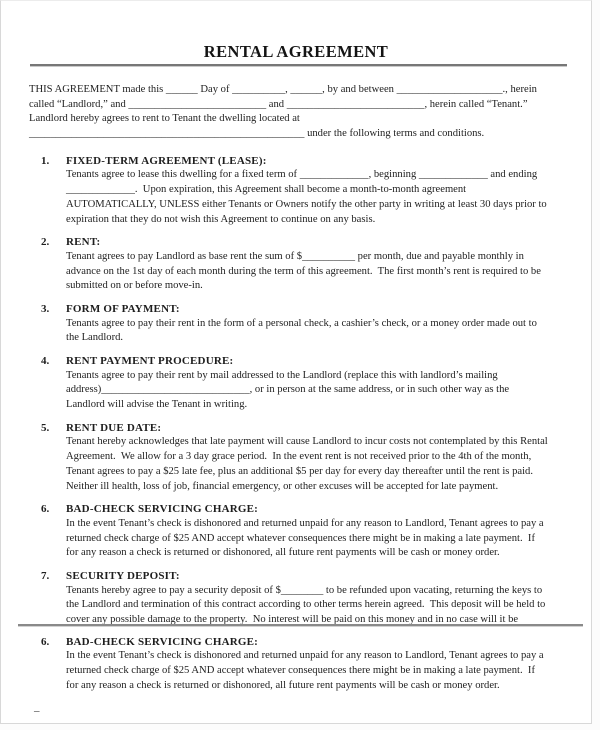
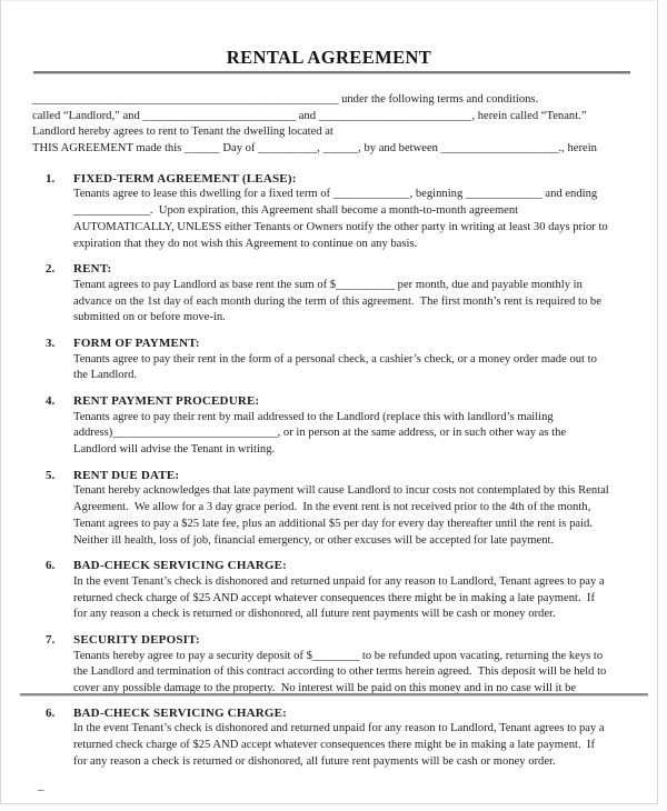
  RENTAL AGREEMENT
- THIS AGREEMENT made this ______ Day of __________, ______, by and between ____________________., herein
+ ____________________________________________________ under the following terms and conditions.
  called “Landlord,” and __________________________ and __________________________, herein called “Tenant.”
  Landlord hereby agrees to rent to Tenant the dwelling located at
- ____________________________________________________ under the following terms and conditions.
+ THIS AGREEMENT made this ______ Day of __________, ______, by and between ____________________., herein
  1.
  FIXED-TERM AGREEMENT (LEASE):
  Tenants agree to lease this dwelling for a fixed term of _____________, beginning _____________ and ending
  _____________. Upon expiration, this Agreement shall become a month-to-month agreement
  AUTOMATICALLY, UNLESS either Tenants or Owners notify the other party in writing at least 30 days prior to
  expiration that they do not wish this Agreement to continue on any basis.
  2.
  RENT:
  Tenant agrees to pay Landlord as base rent the sum of $__________ per month, due and payable monthly in
  advance on the 1st day of each month during the term of this agreement. The first month’s rent is required to be
  submitted on or before move-in.
  3.
  FORM OF PAYMENT:
  Tenants agree to pay their rent in the form of a personal check, a cashier’s check, or a money order made out to
  the Landlord.
  4.
  RENT PAYMENT PROCEDURE:
  Tenants agree to pay their rent by mail addressed to the Landlord (replace this with landlord’s mailing
  address)____________________________, or in person at the same address, or in such other way as the
  Landlord will advise the Tenant in writing.
  5.
  RENT DUE DATE:
  Tenant hereby acknowledges that late payment will cause Landlord to incur costs not contemplated by this Rental
  Agreement. We allow for a 3 day grace period. In the event rent is not received prior to the 4th of the month,
  Tenant agrees to pay a $25 late fee, plus an additional $5 per day for every day thereafter until the rent is paid.
  Neither ill health, loss of job, financial emergency, or other excuses will be accepted for late payment.
  6.
  BAD-CHECK SERVICING CHARGE:
  In the event Tenant’s check is dishonored and returned unpaid for any reason to Landlord, Tenant agrees to pay a
  returned check charge of $25 AND accept whatever consequences there might be in making a late payment. If
  for any reason a check is returned or dishonored, all future rent payments will be cash or money order.
  7.
  SECURITY DEPOSIT:
  Tenants hereby agree to pay a security deposit of $________ to be refunded upon vacating, returning the keys to
  the Landlord and termination of this contract according to other terms herein agreed. This deposit will be held to
  cover any possible damage to the property. No interest will be paid on this money and in no case will it be
  6.
  BAD-CHECK SERVICING CHARGE:
  In the event Tenant’s check is dishonored and returned unpaid for any reason to Landlord, Tenant agrees to pay a
  returned check charge of $25 AND accept whatever consequences there might be in making a late payment. If
  for any reason a check is returned or dishonored, all future rent payments will be cash or money order.
  –
